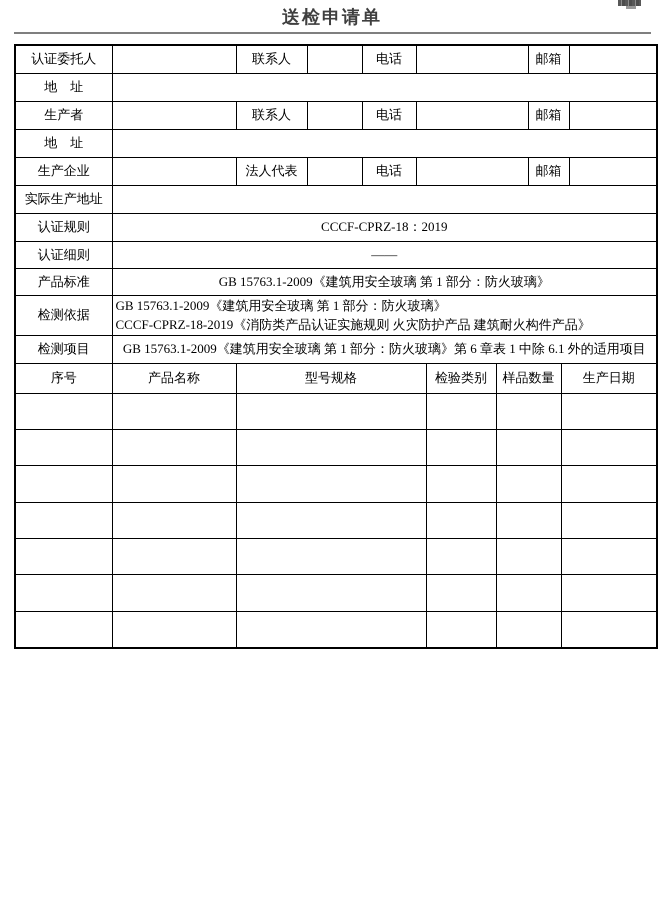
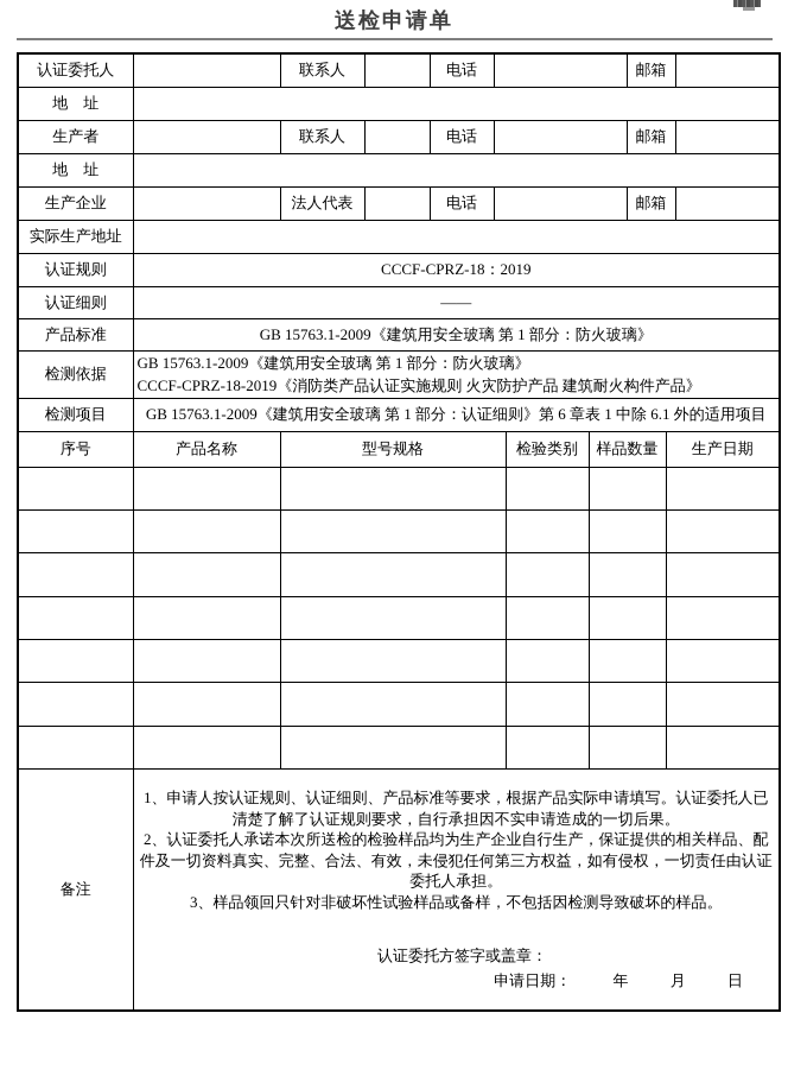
  送检申请单
  认证委托人		联系人		电话		邮箱
  地 址
  生产者		联系人		电话		邮箱
  地 址
  生产企业		法人代表		电话		邮箱
  实际生产地址
  认证规则	CCCF-CPRZ-18：2019
  认证细则	——
  产品标准	GB 15763.1-2009《建筑用安全玻璃 第 1 部分：防火玻璃》
  检测依据	GB 15763.1-2009《建筑用安全玻璃 第 1 部分：防火玻璃》 CCCF-CPRZ-18-2019《消防类产品认证实施规则 火灾防护产品 建筑耐火构件产品》
- 检测项目	GB 15763.1-2009《建筑用安全玻璃 第 1 部分：防火玻璃》第 6 章表 1 中除 6.1 外的适用项目
+ 检测项目	GB 15763.1-2009《建筑用安全玻璃 第 1 部分：认证细则》第 6 章表 1 中除 6.1 外的适用项目
  序号	产品名称	型号规格	检验类别	样品数量	生产日期
+ 备注	1、申请人按认证规则、认证细则、产品标准等要求，根据产品实际申请填写。认证委托人已清楚了解了认证规则要求，自行承担因不实申请造成的一切后果。 2、认证委托人承诺本次所送检的检验样品均为生产企业自行生产，保证提供的相关样品、配件及一切资料真实、完整、合法、有效，未侵犯任何第三方权益，如有侵权，一切责任由认证委托人承担。 3、样品领回只针对非破坏性试验样品或备样，不包括因检测导致破坏的样品。 认证委托方签字或盖章： 申请日期： 年 月 日
